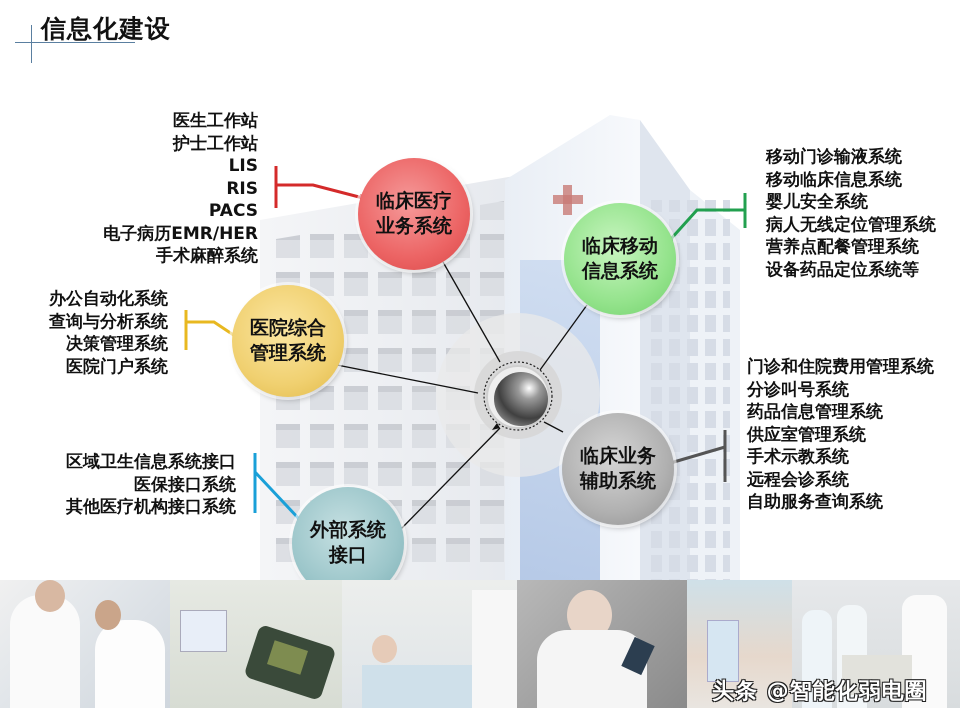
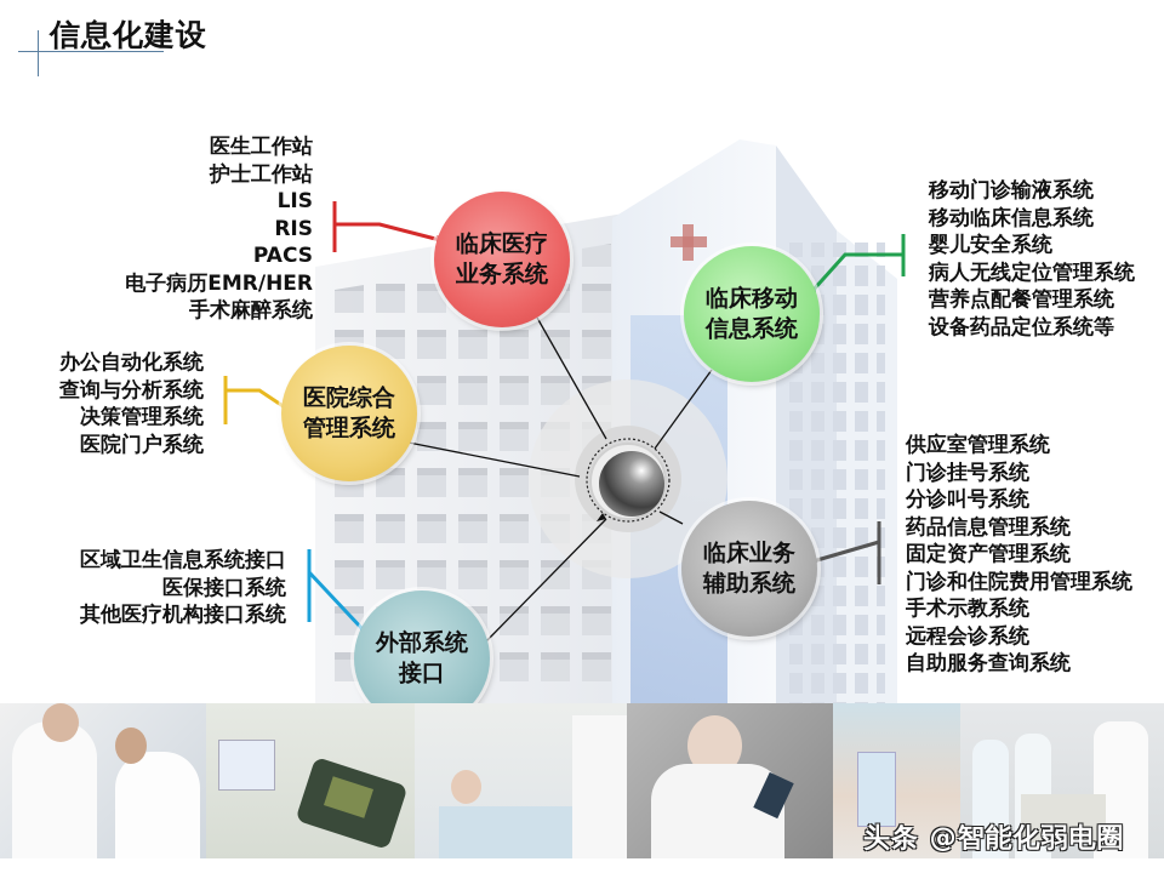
  信息化建设
  临床医疗
  业务系统
  临床移动
  信息系统
  医院综合
  管理系统
  临床业务
  辅助系统
  外部系统
  接口
  医生工作站
  护士工作站
  LIS
  RIS
  PACS
  电子病历EMR/HER
  手术麻醉系统
  移动门诊输液系统
  移动临床信息系统
  婴儿安全系统
  病人无线定位管理系统
  营养点配餐管理系统
  设备药品定位系统等
  办公自动化系统
  查询与分析系统
  决策管理系统
  医院门户系统
- 门诊和住院费用管理系统
+ 供应室管理系统
+ 门诊挂号系统
  分诊叫号系统
  药品信息管理系统
+ 固定资产管理系统
- 供应室管理系统
+ 门诊和住院费用管理系统
  手术示教系统
  远程会诊系统
  自助服务查询系统
  区域卫生信息系统接口
  医保接口系统
  其他医疗机构接口系统
  头条 @智能化弱电圈
